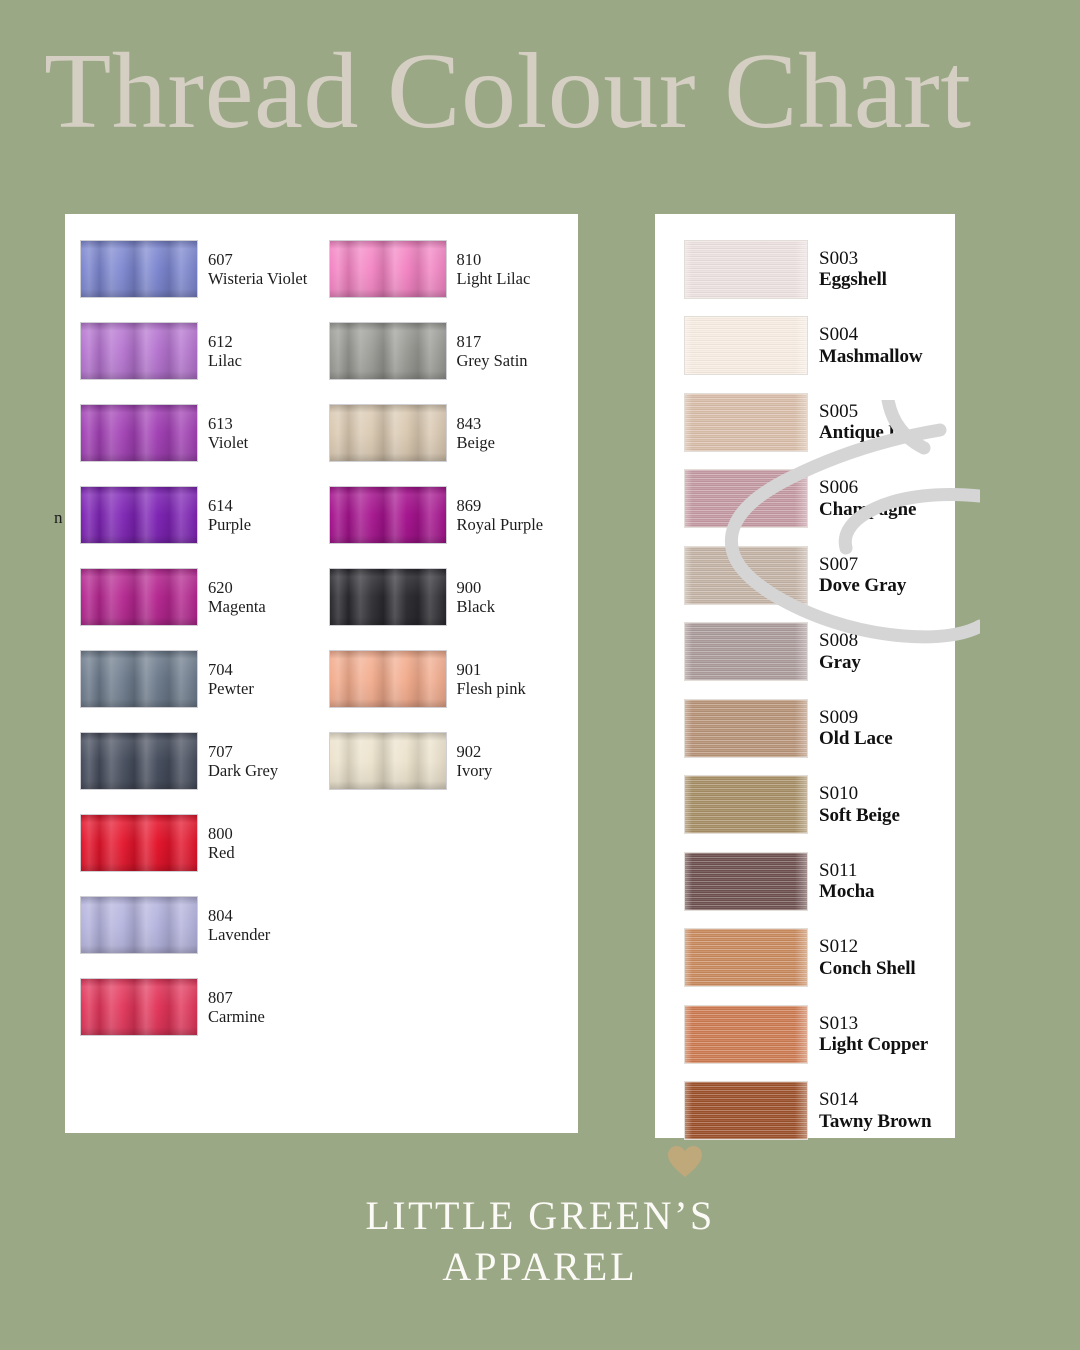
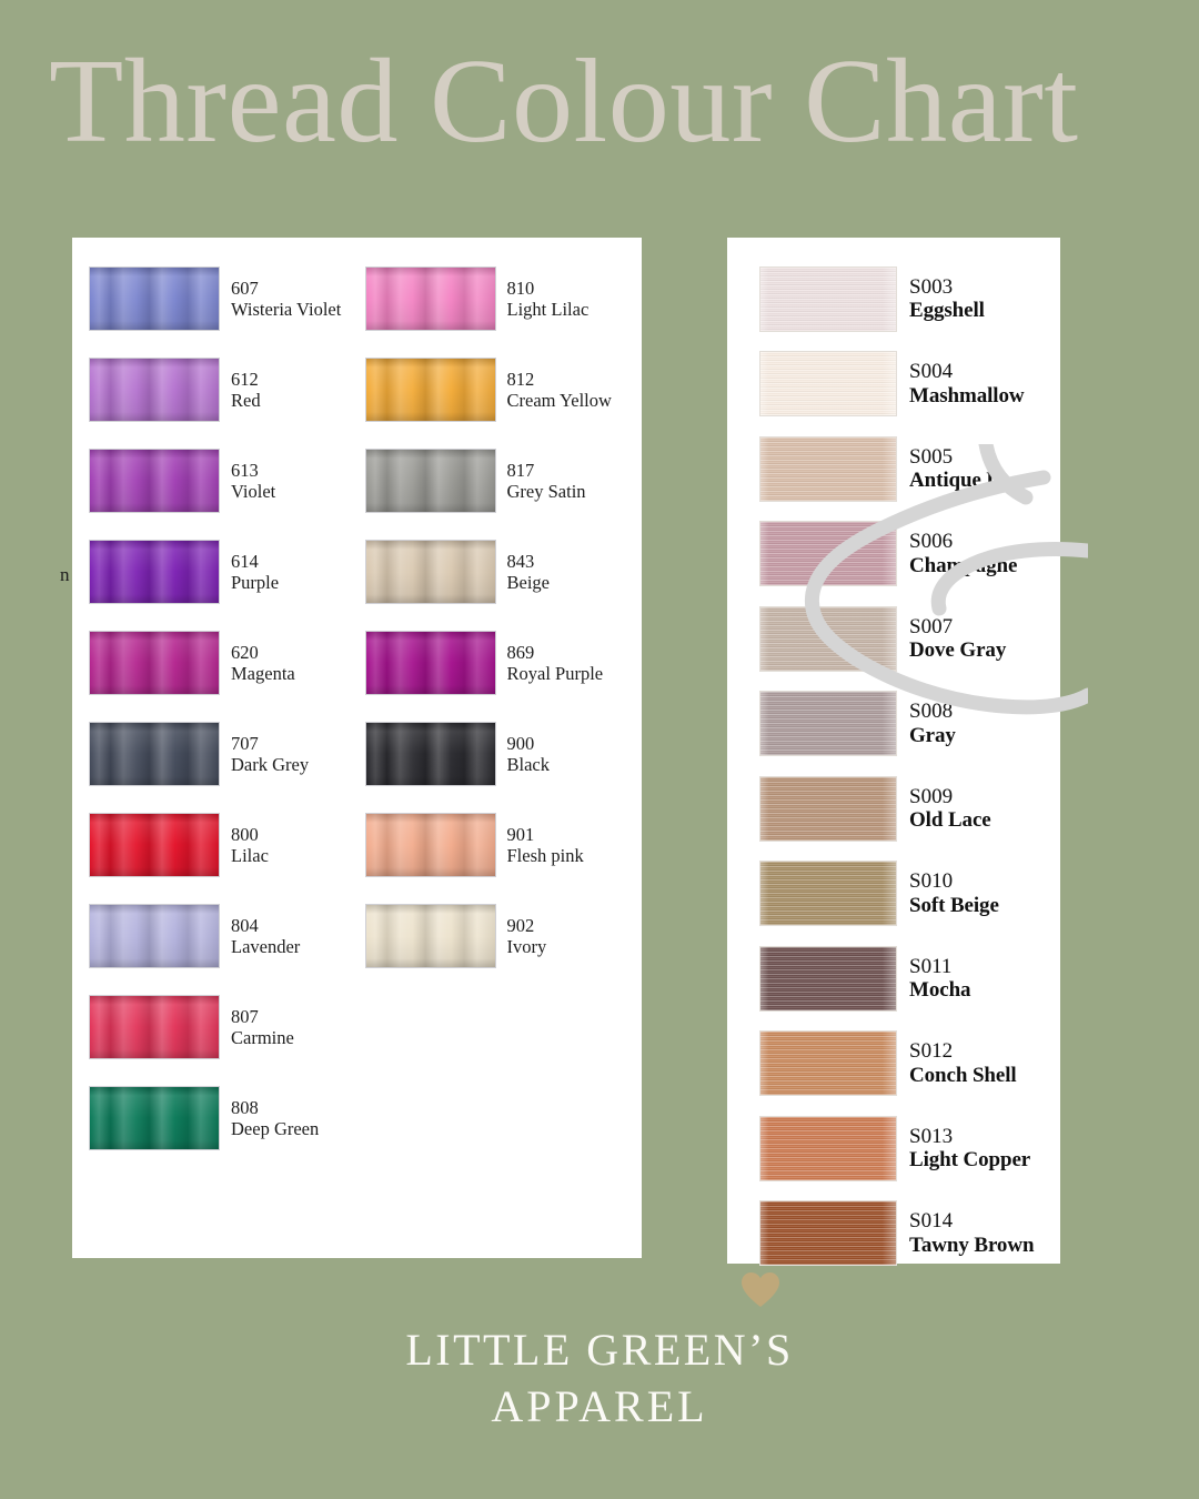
  Thread Colour Chart
  607
  Wisteria Violet
  612
- Lilac
+ Red
  613
  Violet
  614
  Purple
  620
  Magenta
- 704
- Pewter
  707
  Dark Grey
  800
- Red
+ Lilac
  804
  Lavender
  807
  Carmine
+ 808
+ Deep Green
  810
  Light Lilac
+ 812
+ Cream Yellow
  817
  Grey Satin
  843
  Beige
  869
  Royal Purple
  900
  Black
  901
  Flesh pink
  902
  Ivory
  n
  S003
  Eggshell
  S004
  Mashmallow
  S005
  S006
  S007
  Dove Gray
  S008
  Gray
  S009
  Old Lace
  S010
  Soft Beige
  S011
  Mocha
  S012
  Conch Shell
  S013
  Light Copper
  S014
  Tawny Brown
  LITTLE GREEN’S
  APPAREL
